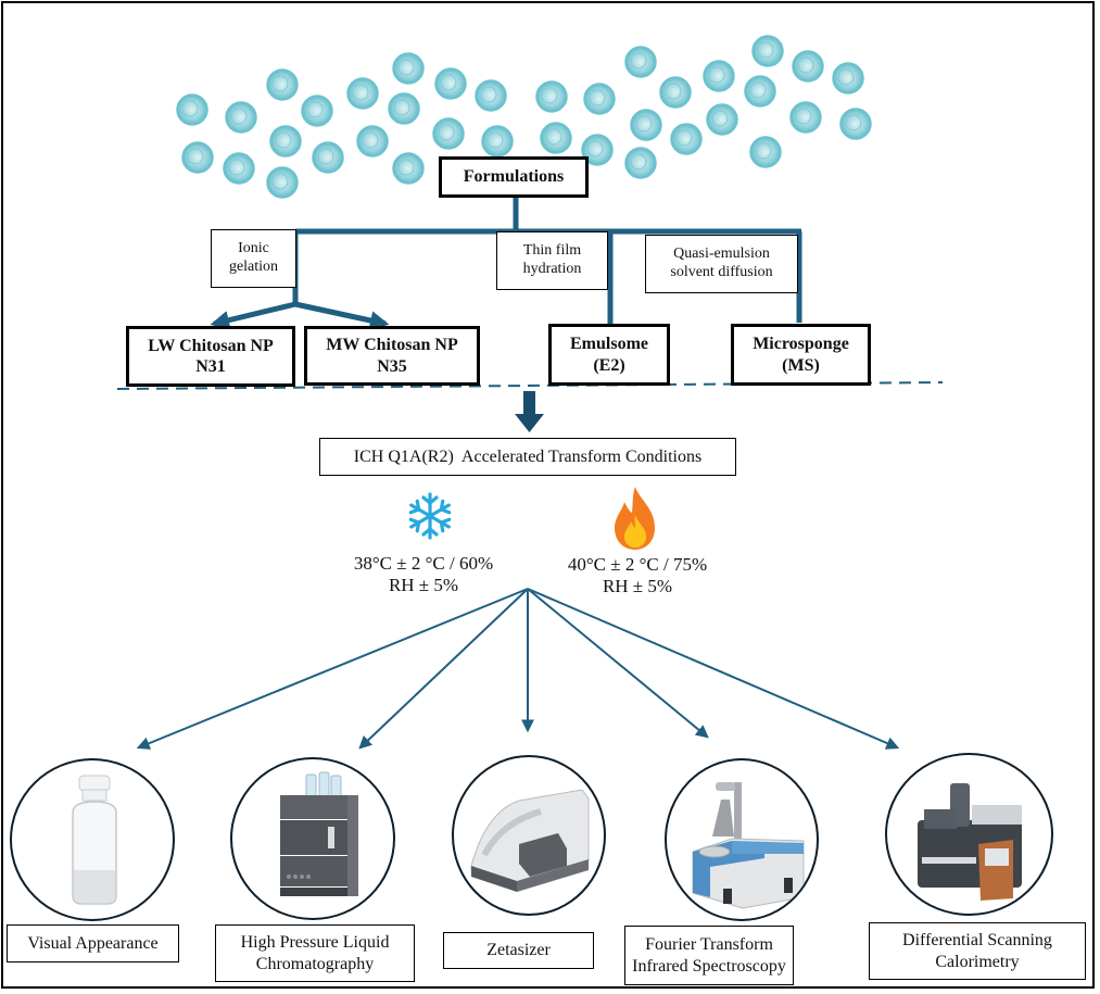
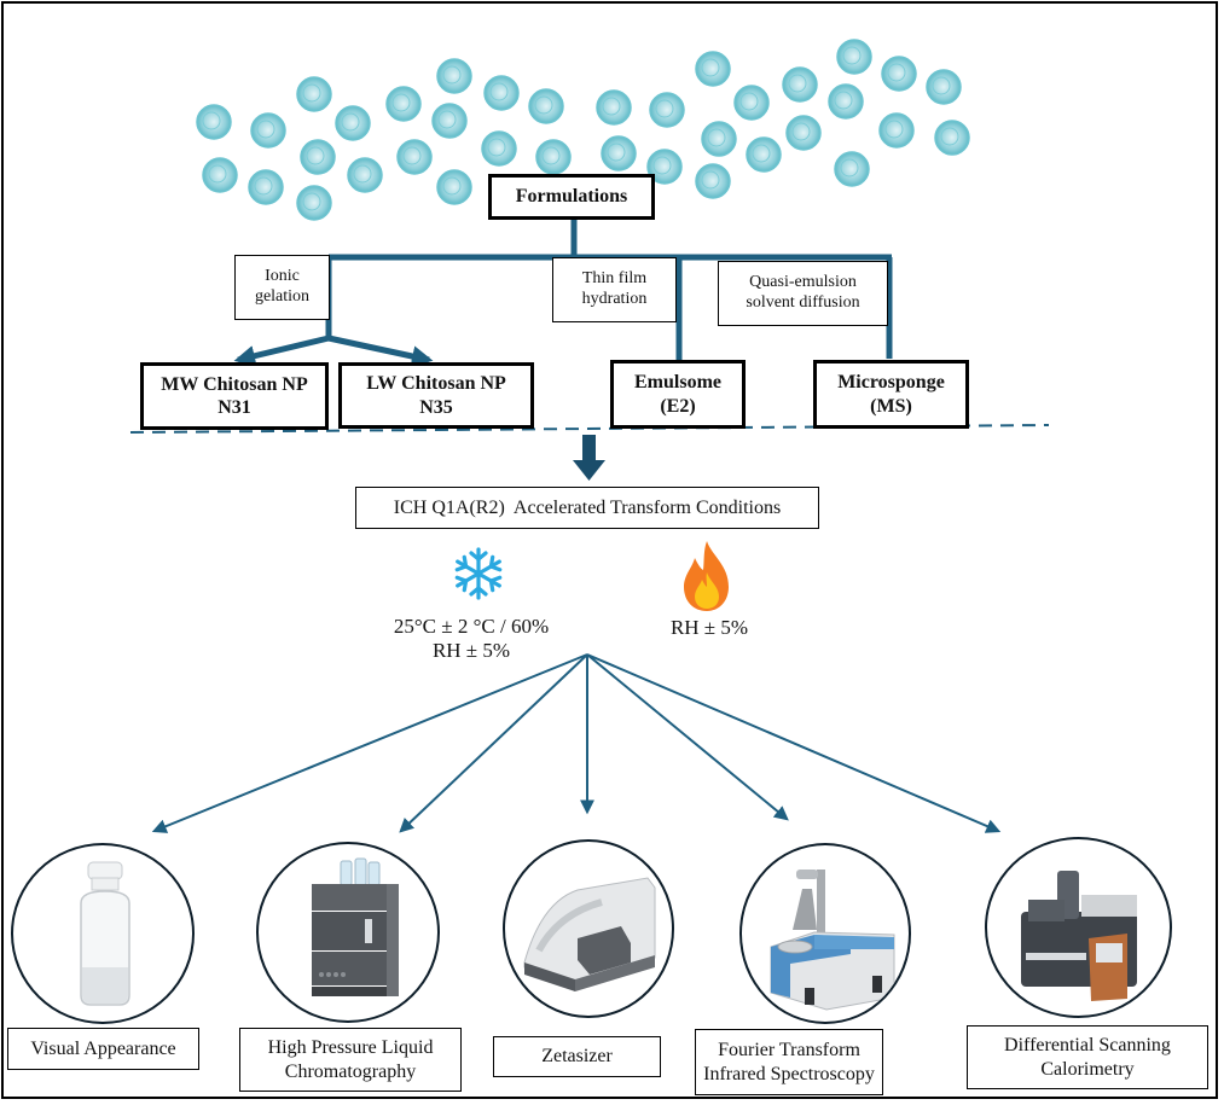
  Formulations
  Ionic gelation
  Thin film hydration
  Quasi-emulsion solvent diffusion
- LW Chitosan NP
+ MW Chitosan NP
  N31
- MW Chitosan NP
+ LW Chitosan NP
  N35
  Emulsome
  (E2)
  Microsponge
  (MS)
  ICH Q1A(R2) Accelerated Transform Conditions
- 38°C ± 2 °C / 60%
+ 25°C ± 2 °C / 60%
  RH ± 5%
- 40°C ± 2 °C / 75%
  RH ± 5%
  Visual Appearance
  High Pressure Liquid
  Chromatography
  Zetasizer
  Fourier Transform
  Infrared Spectroscopy
  Differential Scanning
  Calorimetry
